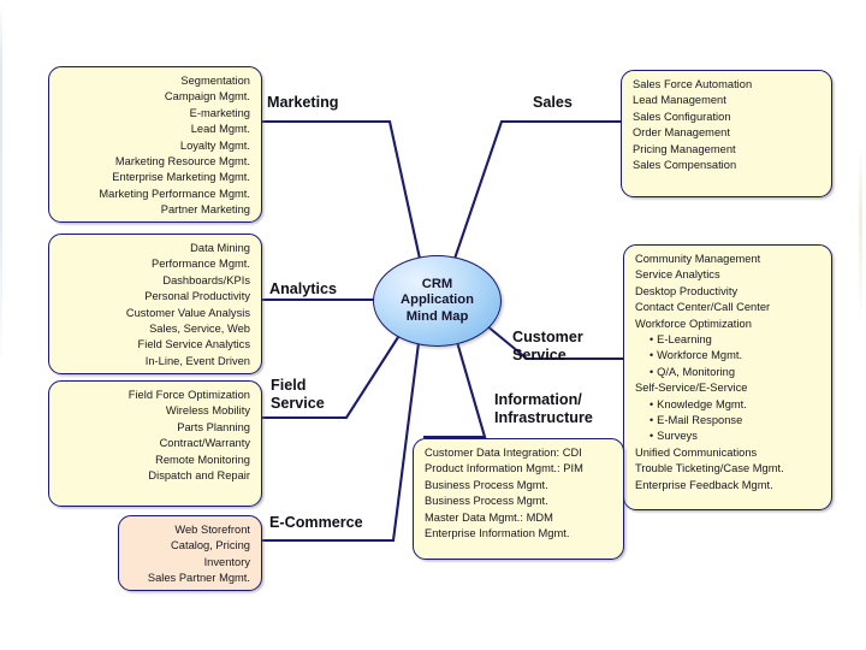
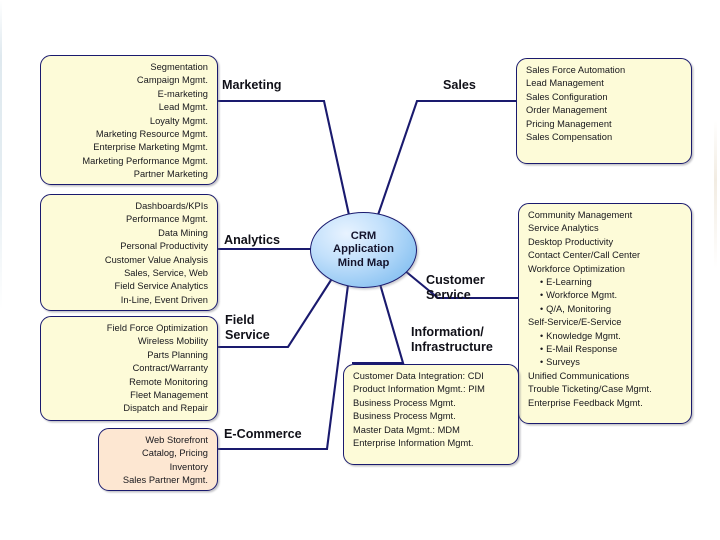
  CRM
  Application
  Mind Map
  Marketing
  Sales
  Analytics
  Customer
  Service
  Field
  Service
  Information/
  Infrastructure
  E-Commerce
  Segmentation
  Campaign Mgmt.
  E-marketing
  Lead Mgmt.
  Loyalty Mgmt.
  Marketing Resource Mgmt.
  Enterprise Marketing Mgmt.
  Marketing Performance Mgmt.
  Partner Marketing
  Sales Force Automation
  Lead Management
  Sales Configuration
  Order Management
  Pricing Management
  Sales Compensation
- Data Mining
+ Dashboards/KPIs
  Performance Mgmt.
- Dashboards/KPIs
+ Data Mining
  Personal Productivity
  Customer Value Analysis
  Sales, Service, Web
  Field Service Analytics
  In-Line, Event Driven
  Field Force Optimization
  Wireless Mobility
  Parts Planning
  Contract/Warranty
  Remote Monitoring
+ Fleet Management
  Dispatch and Repair
  Web Storefront
  Catalog, Pricing
  Inventory
  Sales Partner Mgmt.
  Community Management
  Service Analytics
  Desktop Productivity
  Contact Center/Call Center
  Workforce Optimization
  E-Learning
  Workforce Mgmt.
  Q/A, Monitoring
  Self-Service/E-Service
  Knowledge Mgmt.
  E-Mail Response
  Surveys
  Unified Communications
  Trouble Ticketing/Case Mgmt.
  Enterprise Feedback Mgmt.
  Customer Data Integration: CDI
  Product Information Mgmt.: PIM
  Business Process Mgmt.
  Business Process Mgmt.
  Master Data Mgmt.: MDM
  Enterprise Information Mgmt.
